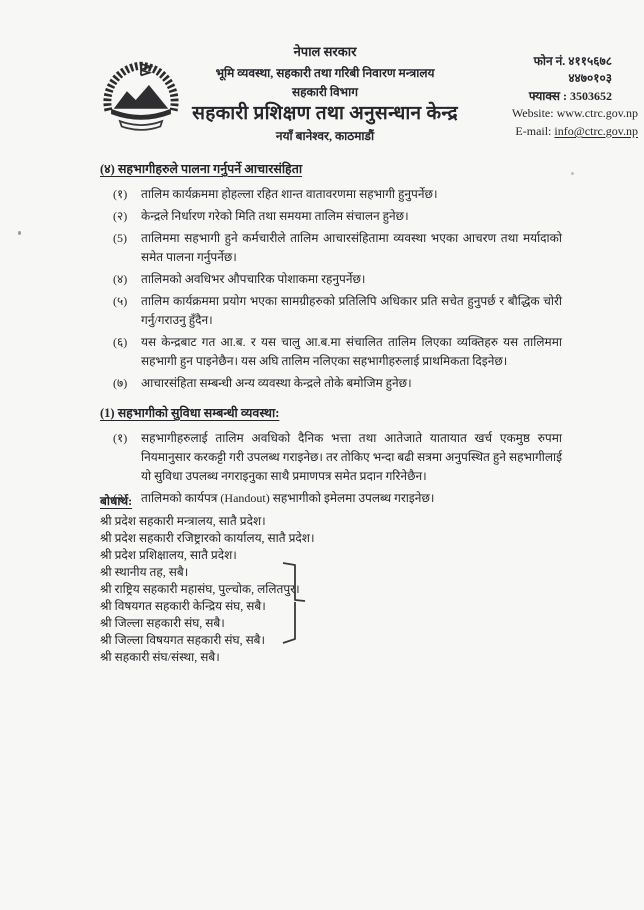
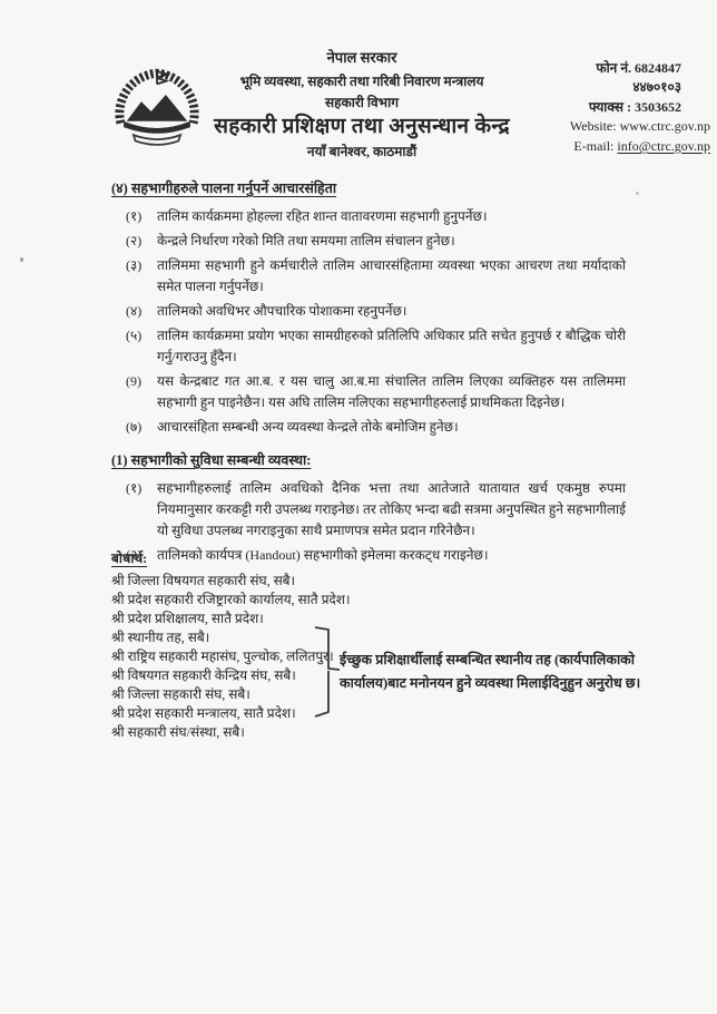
  नेपाल सरकार
  भूमि व्यवस्था, सहकारी तथा गरिबी निवारण मन्त्रालय
  सहकारी विभाग
  सहकारी प्रशिक्षण तथा अनुसन्धान केन्द्र
  नयाँ बानेश्वर, काठमाडौं
- फोन नं. ४११५६७८
+ फोन नं. 6824847
  ४४७०१०३
  फ्याक्स : 3503652
  Website: www.ctrc.gov.np
  E-mail: info@ctrc.gov.np
  (४) सहभागीहरुले पालना गर्नुपर्ने आचारसंहिता
  (१)
  तालिम कार्यक्रममा होहल्ला रहित शान्त वातावरणमा सहभागी हुनुपर्नेछ।
  (२)
  केन्द्रले निर्धारण गरेको मिति तथा समयमा तालिम संचालन हुनेछ।
- (5)
+ (३)
  तालिममा सहभागी हुने कर्मचारीले तालिम आचारसंहितामा व्यवस्था भएका आचरण तथा मर्यादाको समेत पालना गर्नुपर्नेछ।
  (४)
  तालिमको अवधिभर औपचारिक पोशाकमा रहनुपर्नेछ।
  (५)
  तालिम कार्यक्रममा प्रयोग भएका सामग्रीहरुको प्रतिलिपि अधिकार प्रति सचेत हुनुपर्छ र बौद्धिक चोरी गर्नु/गराउनु हुँदैन।
- (६)
+ (9)
  यस केन्द्रबाट गत आ.ब. र यस चालु आ.ब.मा संचालित तालिम लिएका व्यक्तिहरु यस तालिममा सहभागी हुन पाइनेछैन। यस अघि तालिम नलिएका सहभागीहरुलाई प्राथमिकता दिइनेछ।
  (७)
  आचारसंहिता सम्बन्धी अन्य व्यवस्था केन्द्रले तोके बमोजिम हुनेछ।
  (1) सहभागीको सुविधा सम्बन्धी व्यवस्था:
  (१)
  सहभागीहरुलाई तालिम अवधिको दैनिक भत्ता तथा आतेजाते यातायात खर्च एकमुष्ठ रुपमा नियमानुसार करकट्टी गरी उपलब्ध गराइनेछ। तर तोकिए भन्दा बढी सत्रमा अनुपस्थित हुने सहभागीलाई यो सुविधा उपलब्ध नगराइनुका साथै प्रमाणपत्र समेत प्रदान गरिनेछैन।
  (२)
- तालिमको कार्यपत्र (Handout) सहभागीको इमेलमा उपलब्ध गराइनेछ।
+ तालिमको कार्यपत्र (Handout) सहभागीको इमेलमा करकट्ध गराइनेछ।
  बोधार्थ:
- श्री प्रदेश सहकारी मन्त्रालय, सातै प्रदेश।
+ श्री जिल्ला विषयगत सहकारी संघ, सबै।
  श्री प्रदेश सहकारी रजिष्ट्रारको कार्यालय, सातै प्रदेश।
  श्री प्रदेश प्रशिक्षालय, सातै प्रदेश।
  श्री स्थानीय तह, सबै।
  श्री राष्ट्रिय सहकारी महासंघ, पुल्चोक, ललितपुर।
  श्री विषयगत सहकारी केन्द्रिय संघ, सबै।
  श्री जिल्ला सहकारी संघ, सबै।
- श्री जिल्ला विषयगत सहकारी संघ, सबै।
+ श्री प्रदेश सहकारी मन्त्रालय, सातै प्रदेश।
  श्री सहकारी संघ/संस्था, सबै।
+ ईच्छुक प्रशिक्षार्थीलाई सम्बन्धित स्थानीय तह (कार्यपालिकाको कार्यालय)बाट मनोनयन हुने व्यवस्था मिलाईदिनुहुन अनुरोध छ।
